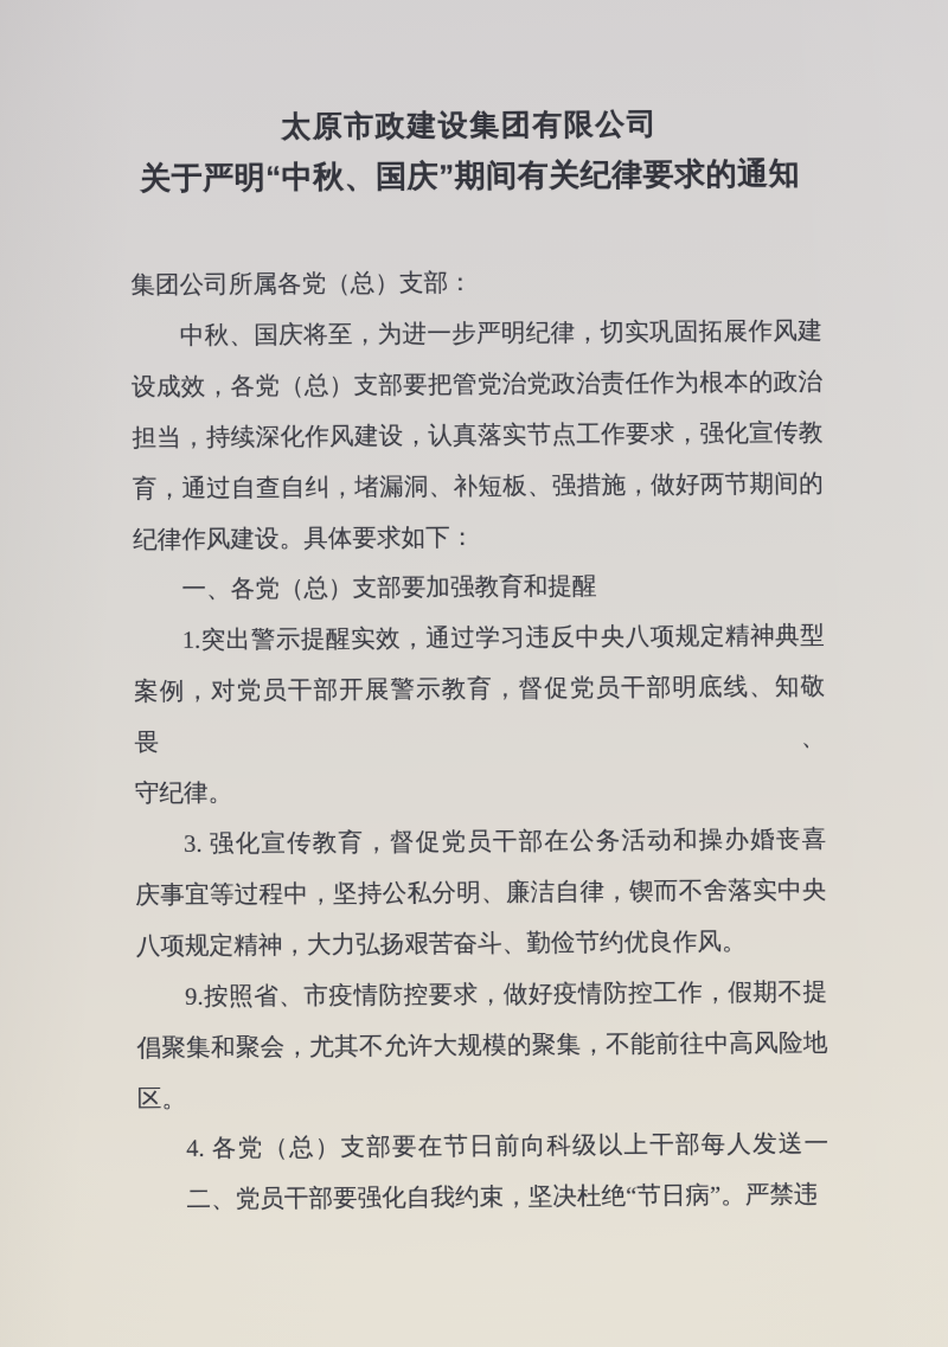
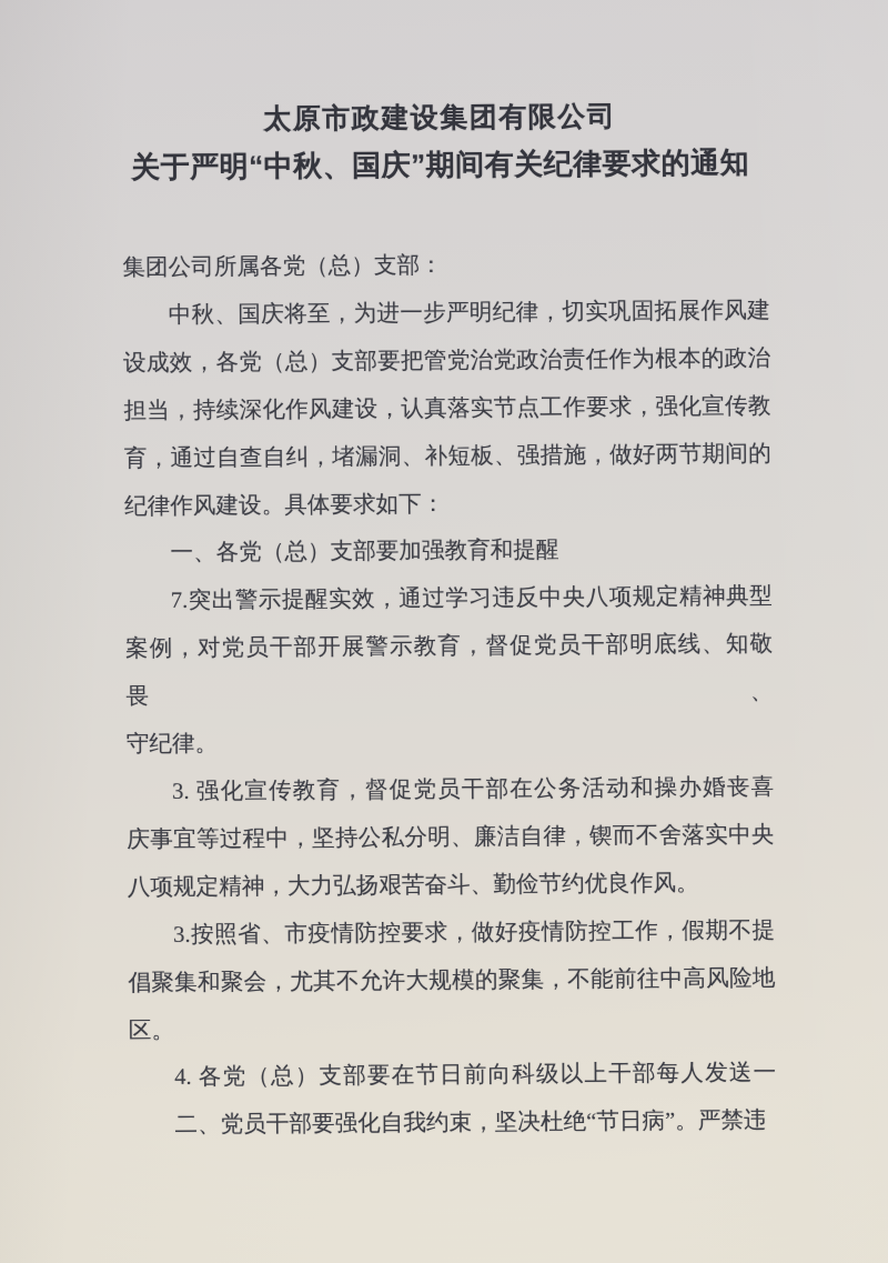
  太原市政建设集团有限公司
  关于严明“中秋、国庆”期间有关纪律要求的通知
  集团公司所属各党（总）支部：
  中秋、国庆将至，为进一步严明纪律，切实巩固拓展作风建
  设成效，各党（总）支部要把管党治党政治责任作为根本的政治
  担当，持续深化作风建设，认真落实节点工作要求，强化宣传教
  育，通过自查自纠，堵漏洞、补短板、强措施，做好两节期间的
  纪律作风建设。具体要求如下：
  一、各党（总）支部要加强教育和提醒
- 1.突出警示提醒实效，通过学习违反中央八项规定精神典型
+ 7.突出警示提醒实效，通过学习违反中央八项规定精神典型
  案例，对党员干部开展警示教育，督促党员干部明底线、知敬畏、
  守纪律。
  3. 强化宣传教育，督促党员干部在公务活动和操办婚丧喜
  庆事宜等过程中，坚持公私分明、廉洁自律，锲而不舍落实中央
  八项规定精神，大力弘扬艰苦奋斗、勤俭节约优良作风。
- 9.按照省、市疫情防控要求，做好疫情防控工作，假期不提
+ 3.按照省、市疫情防控要求，做好疫情防控工作，假期不提
  倡聚集和聚会，尤其不允许大规模的聚集，不能前往中高风险地
  区。
  4. 各党（总）支部要在节日前向科级以上干部每人发送一
  二、党员干部要强化自我约束，坚决杜绝“节日病”。严禁违
